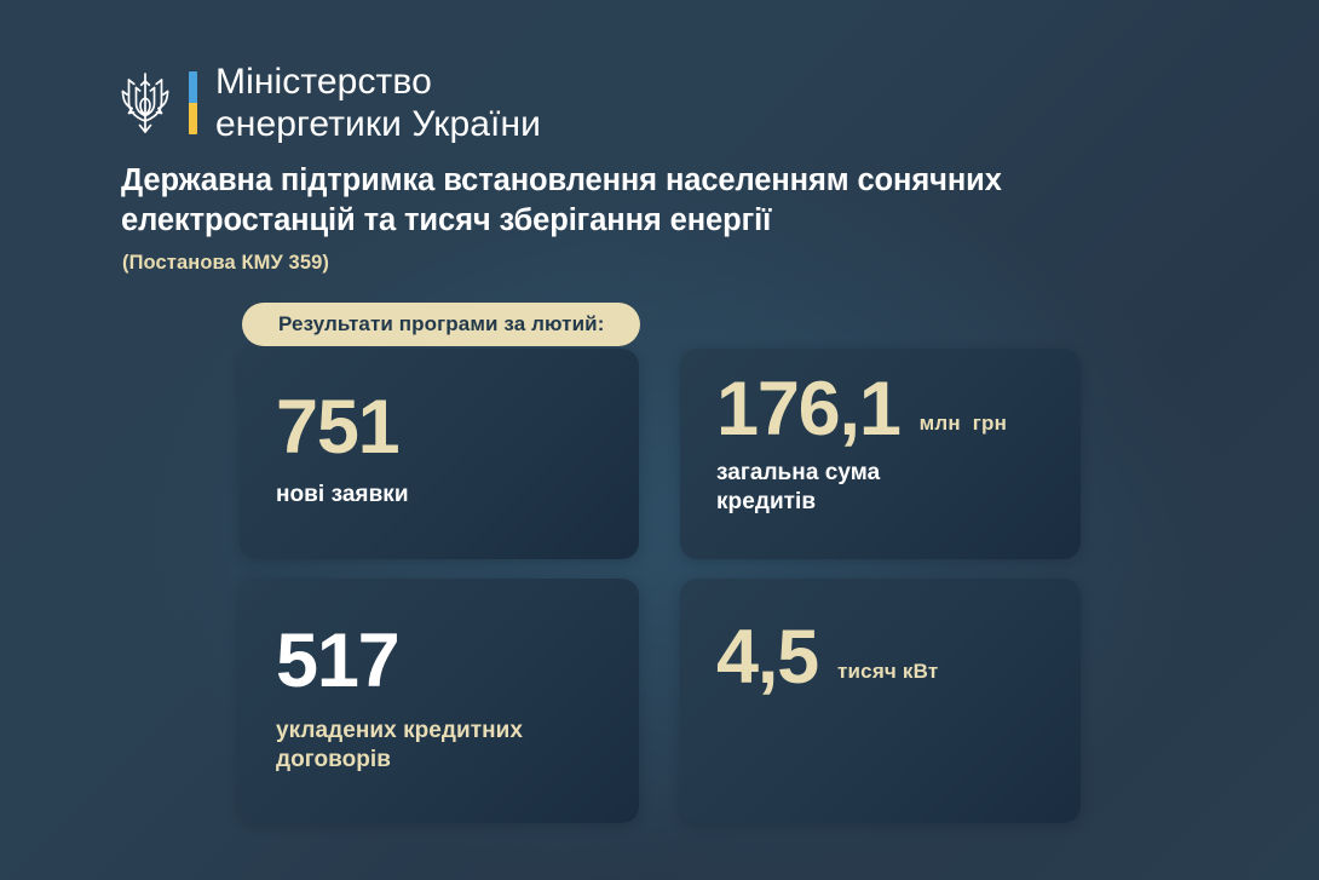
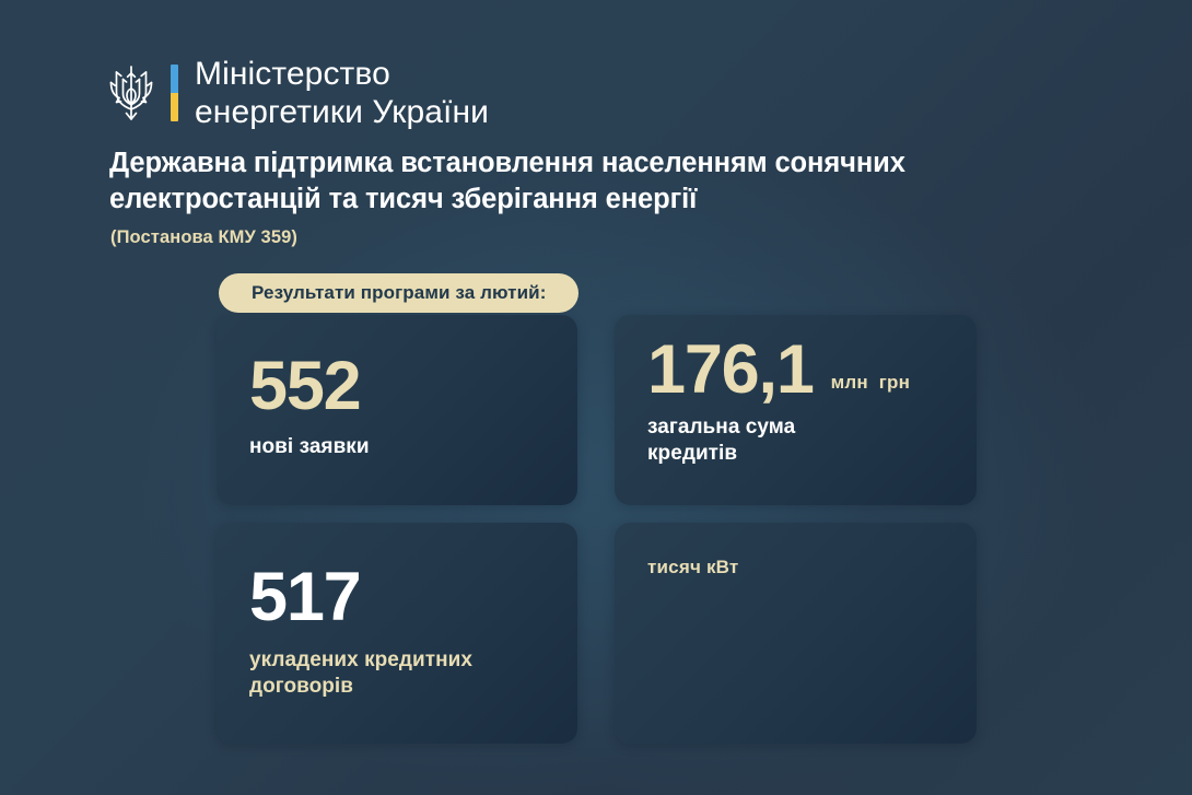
  Міністерство
  енергетики України
  Державна підтримка встановлення населенням сонячних електростанцій та тисяч зберігання енергії
  (Постанова КМУ 359)
  Результати програми за лютий:
- 751
+ 552
  нові заявки
  176,1
  млн грн
  загальна сума
  кредитів
  517
  укладених кредитних
  договорів
- 4,5
  тисяч кВт
